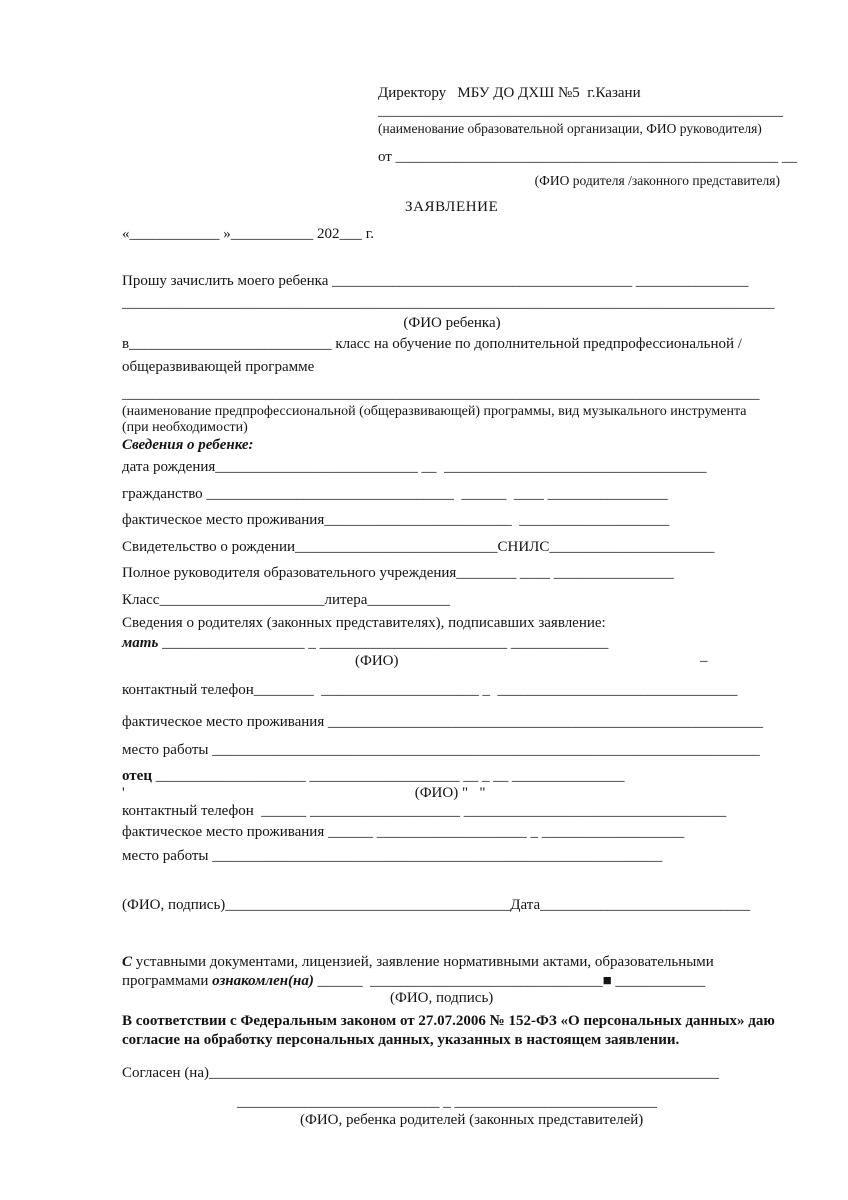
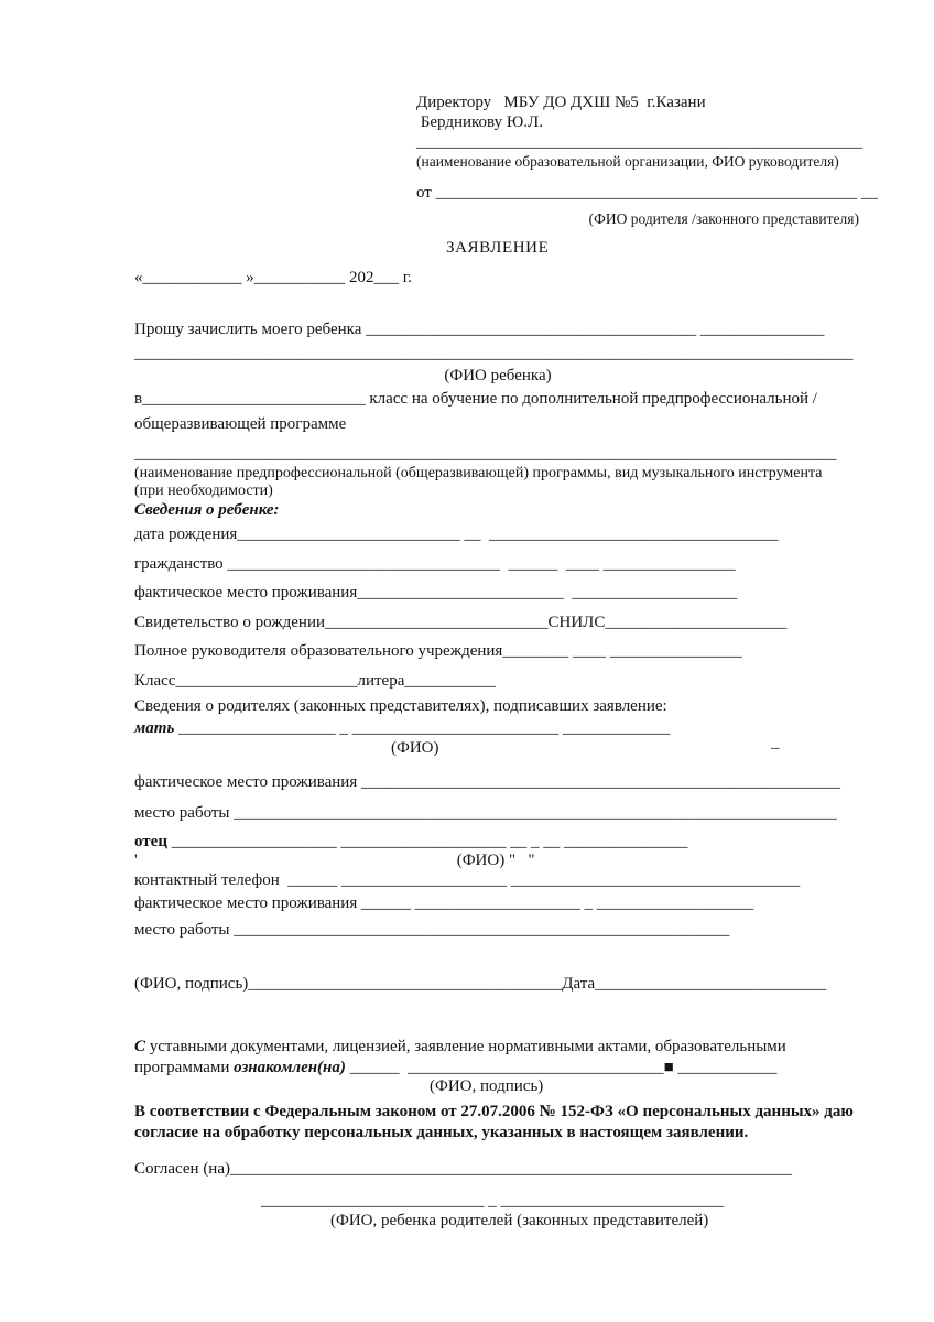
  Директору МБУ ДО ДХШ №5 г.Казани
+ Бердникову Ю.Л.
  ______________________________________________________
  (наименование образовательной организации, ФИО руководителя)
  от ___________________________________________________ __
  (ФИО родителя /законного представителя)
  ЗАЯВЛЕНИЕ
  «____________ »___________ 202___ г.
  Прошу зачислить моего ребенка ________________________________________ _______________
  _______________________________________________________________________________________
  (ФИО ребенка)
  в___________________________ класс на обучение по дополнительной предпрофессиональной / общеразвивающей программе
  _____________________________________________________________________________________
  (наименование предпрофессиональной (общеразвивающей) программы, вид музыкального инструмента
  (при необходимости)
  Сведения о ребенке:
  дата рождения___________________________ __ ___________________________________
  гражданство _________________________________ ______ ____ ________________
  фактическое место проживания_________________________ ____________________
  Свидетельство о рождении___________________________СНИЛС______________________
  Полное руководителя образовательного учреждения________ ____ ________________
  Класс______________________литера___________
  Сведения о родителях (законных представителях), подписавших заявление:
  мать ___________________ _ _________________________ _____________
  (ФИО)
  –
- контактный телефон________ _____________________ _ ________________________________
  фактическое место проживания __________________________________________________________
  место работы _________________________________________________________________________
  отец ____________________ ____________________ __ _ __ _______________
  ' (ФИО) " "
  контактный телефон ______ ____________________ ___________________________________
  фактическое место проживания ______ ____________________ _ ___________________
  место работы ____________________________________________________________
  (ФИО, подпись)______________________________________Дата____________________________
  С уставными документами, лицензией, заявление нормативными актами, образовательными программами ознакомлен(на) ______ _______________________________■ ____________
  (ФИО, подпись)
  В соответствии с Федеральным законом от 27.07.2006 № 152-ФЗ «О персональных данных» даю согласие на обработку персональных данных, указанных в настоящем заявлении.
  Согласен (на)____________________________________________________________________
  ___________________________ _ ___________________________
  (ФИО, ребенка родителей (законных представителей)
